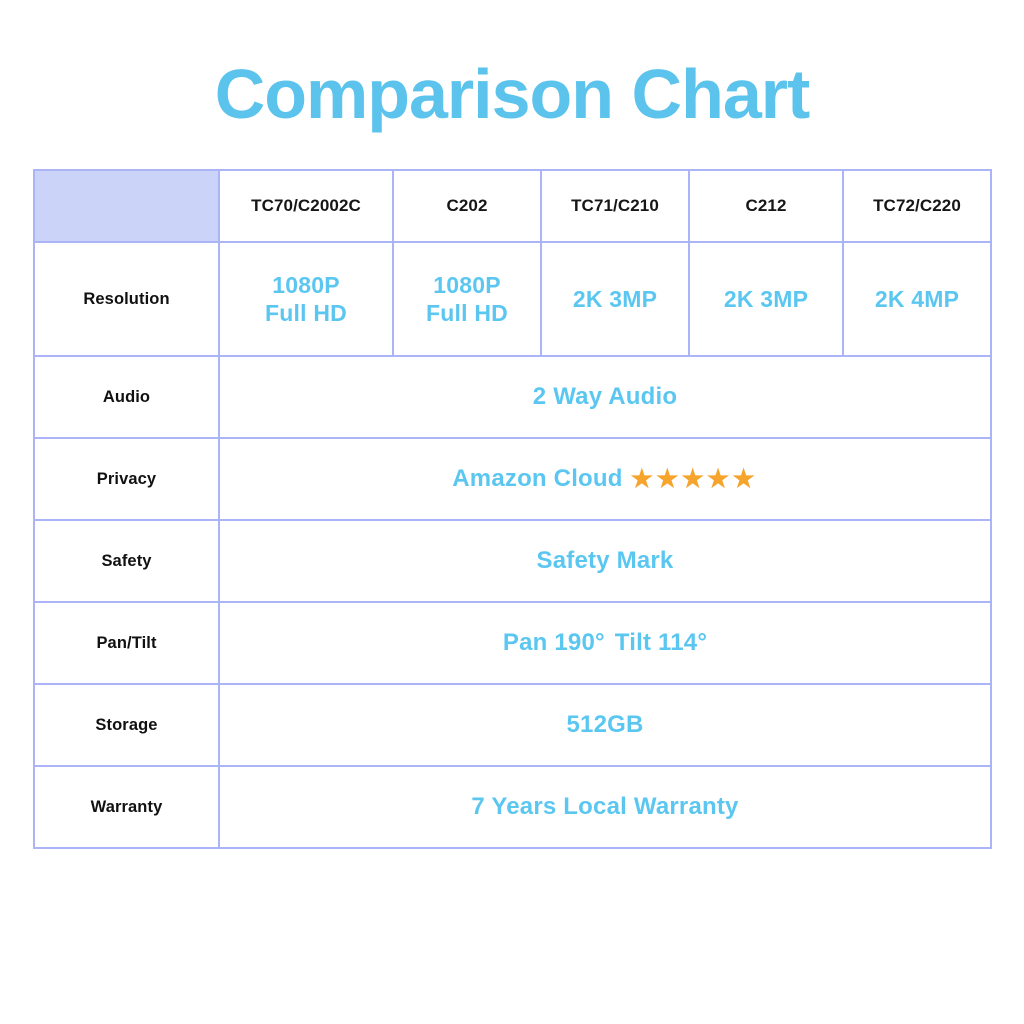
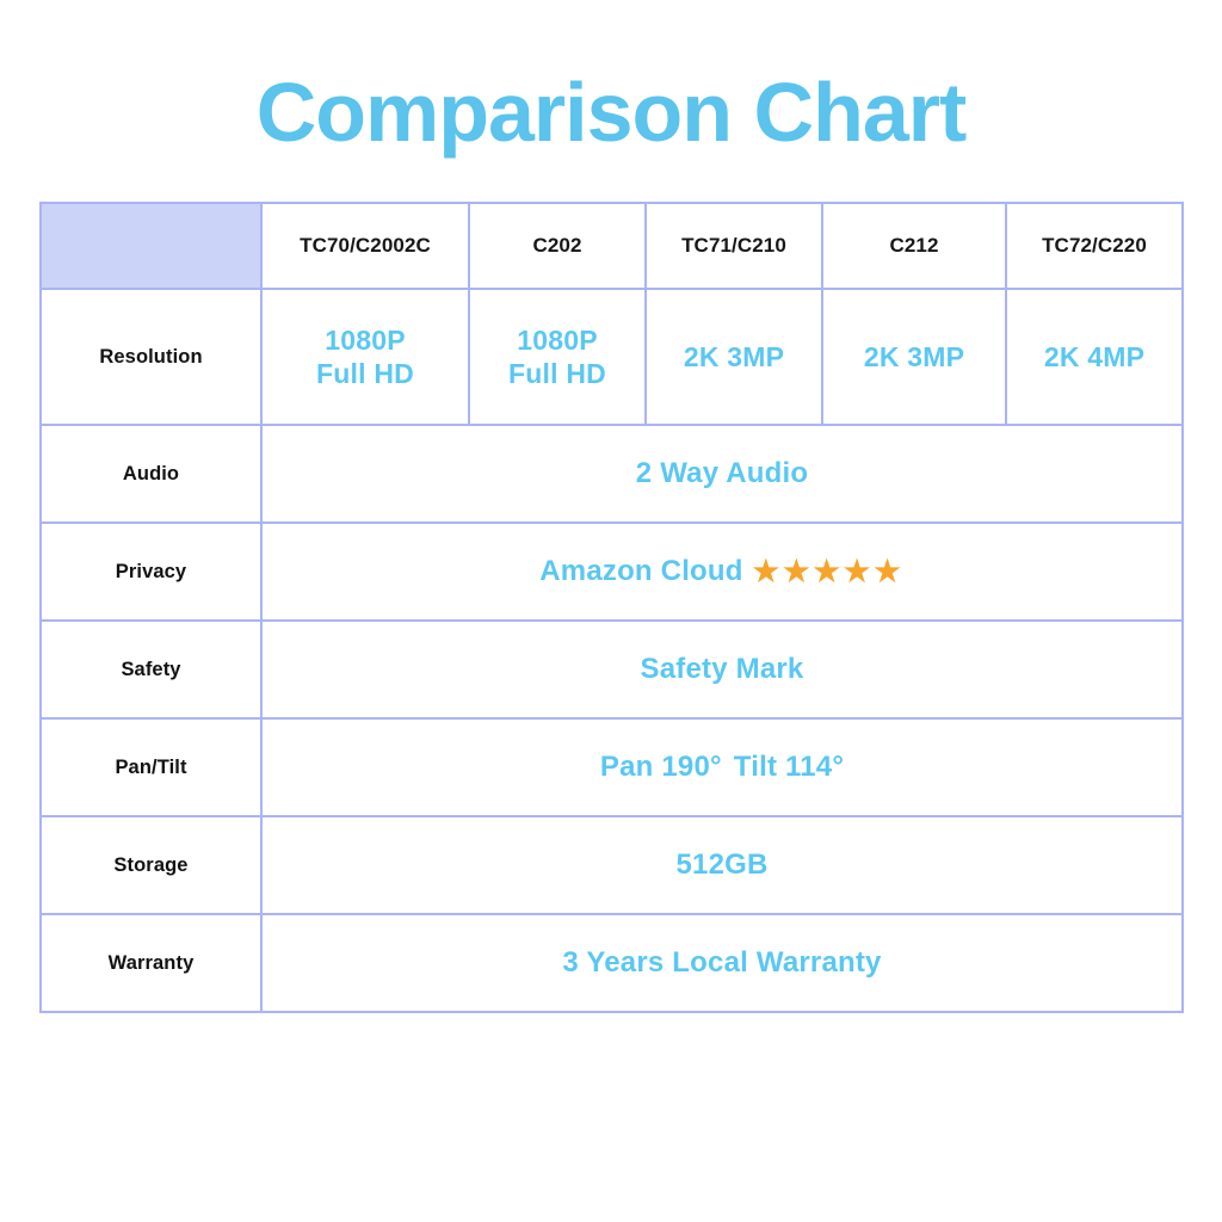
  Comparison Chart
  	TC70/C2002C	C202	TC71/C210	C212	TC72/C220
  Resolution	1080P Full HD	1080P Full HD	2K 3MP	2K 3MP	2K 4MP
  Audio	2 Way Audio
  Privacy	Amazon Cloud ★★★★★
  Safety	Safety Mark
  Pan/Tilt	Pan 190° Tilt 114°
  Storage	512GB
- Warranty	7 Years Local Warranty
+ Warranty	3 Years Local Warranty
